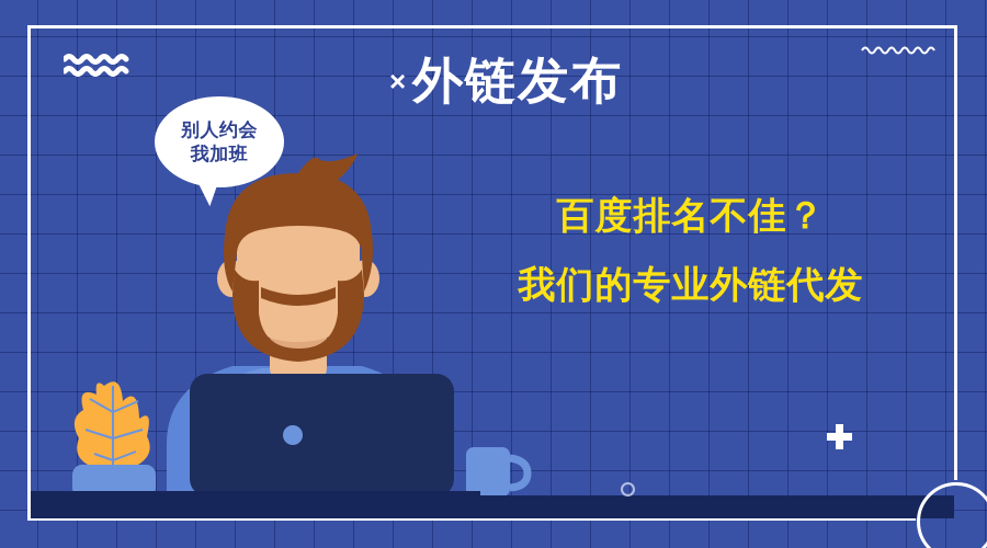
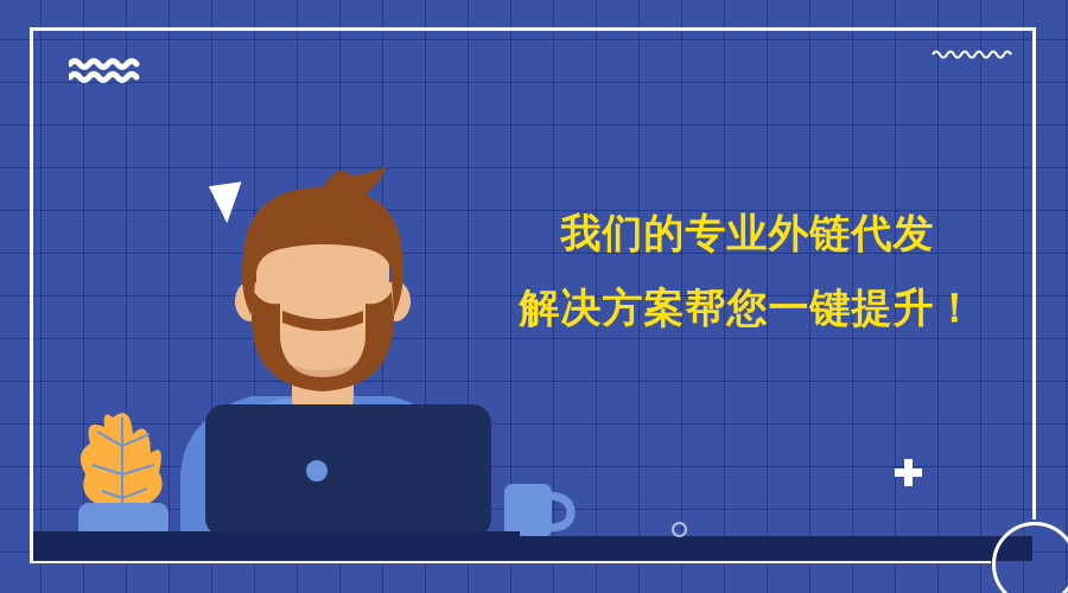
- × 外链发布
- 别人约会
- 我加班
- 百度排名不佳？
  我们的专业外链代发
+ 解决方案帮您一键提升！
